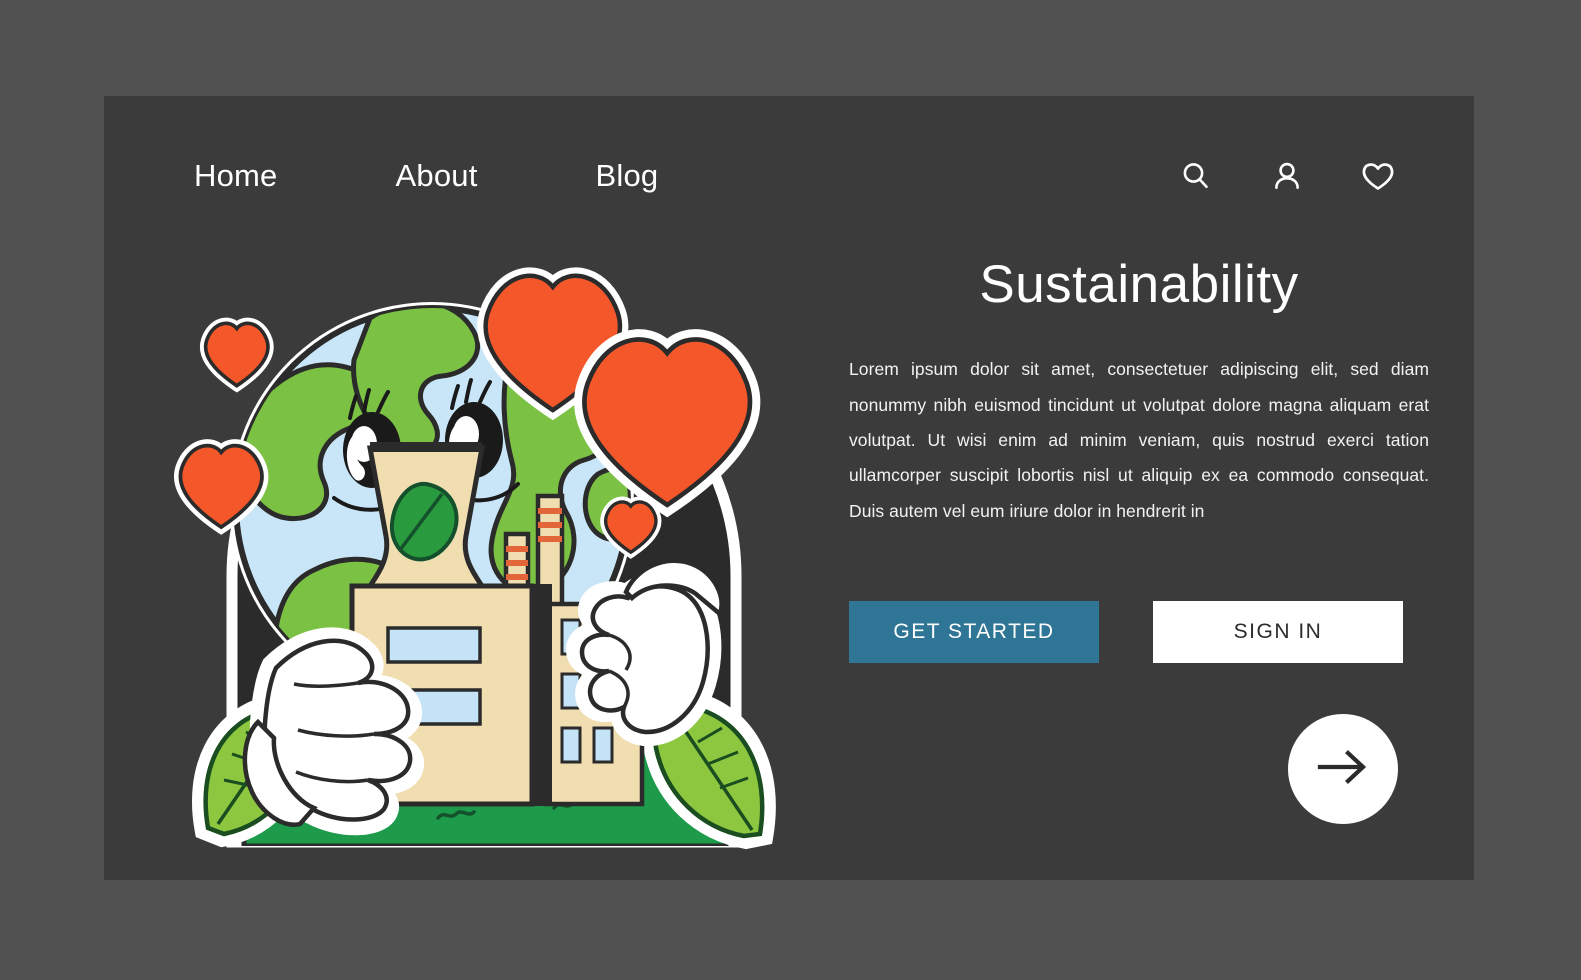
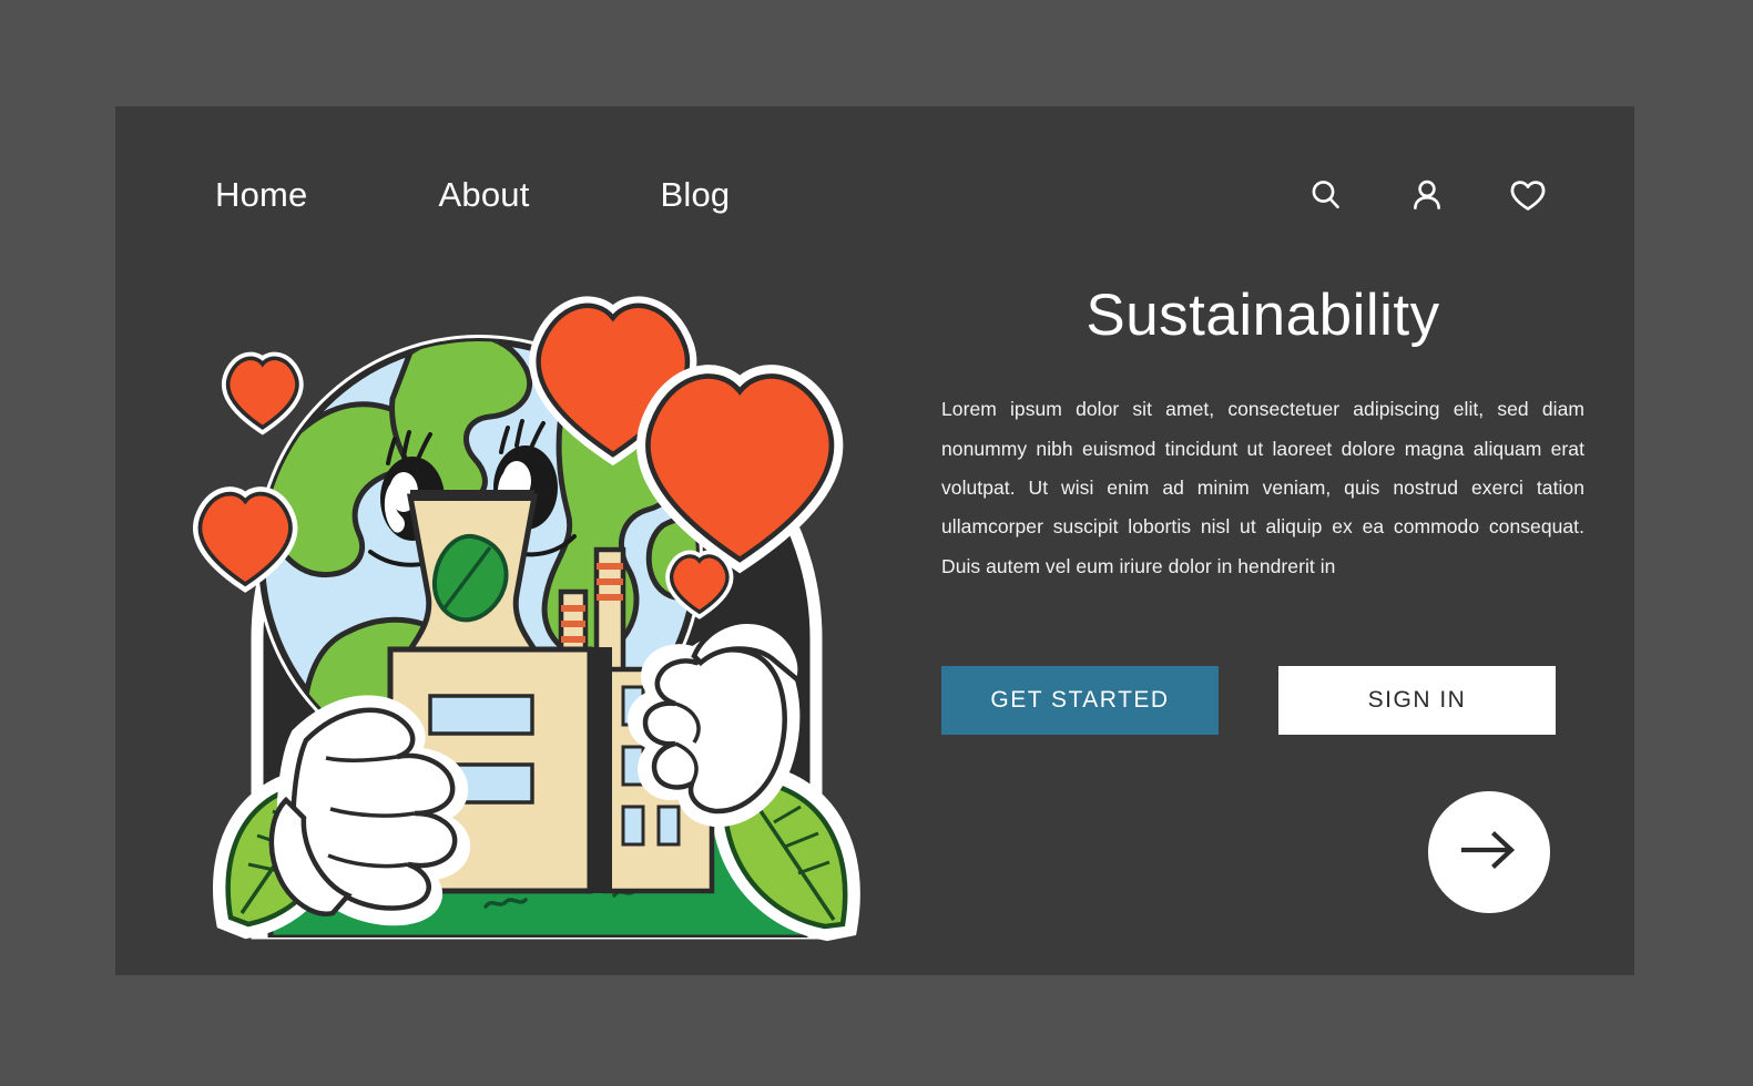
  Home
  About
  Blog
  Sustainability
- Lorem ipsum dolor sit amet, consectetuer adipiscing elit, sed diam nonummy nibh euismod tincidunt ut volutpat dolore magna aliquam erat volutpat. Ut wisi enim ad minim veniam, quis nostrud exerci tation ullamcorper suscipit lobortis nisl ut aliquip ex ea commodo consequat. Duis autem vel eum iriure dolor in hendrerit in
+ Lorem ipsum dolor sit amet, consectetuer adipiscing elit, sed diam nonummy nibh euismod tincidunt ut laoreet dolore magna aliquam erat volutpat. Ut wisi enim ad minim veniam, quis nostrud exerci tation ullamcorper suscipit lobortis nisl ut aliquip ex ea commodo consequat. Duis autem vel eum iriure dolor in hendrerit in
  GET STARTED
  SIGN IN
